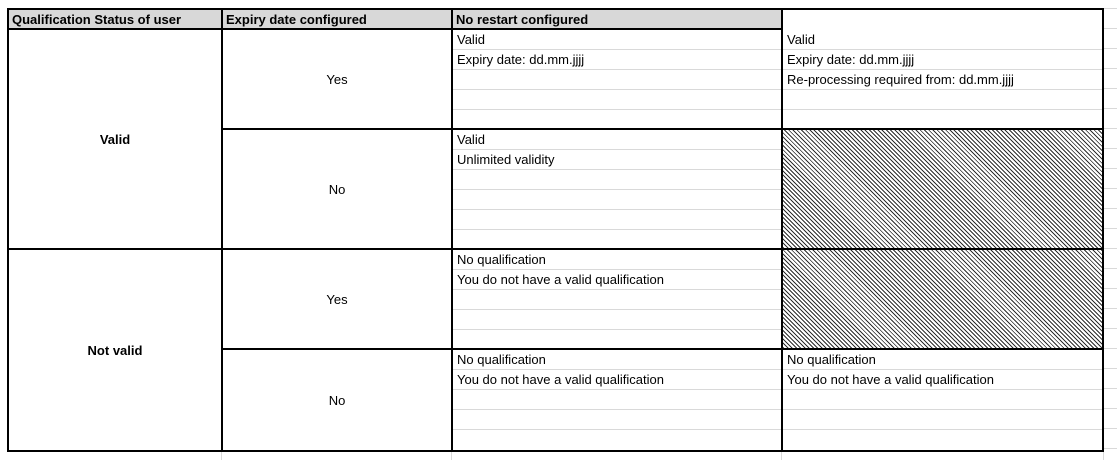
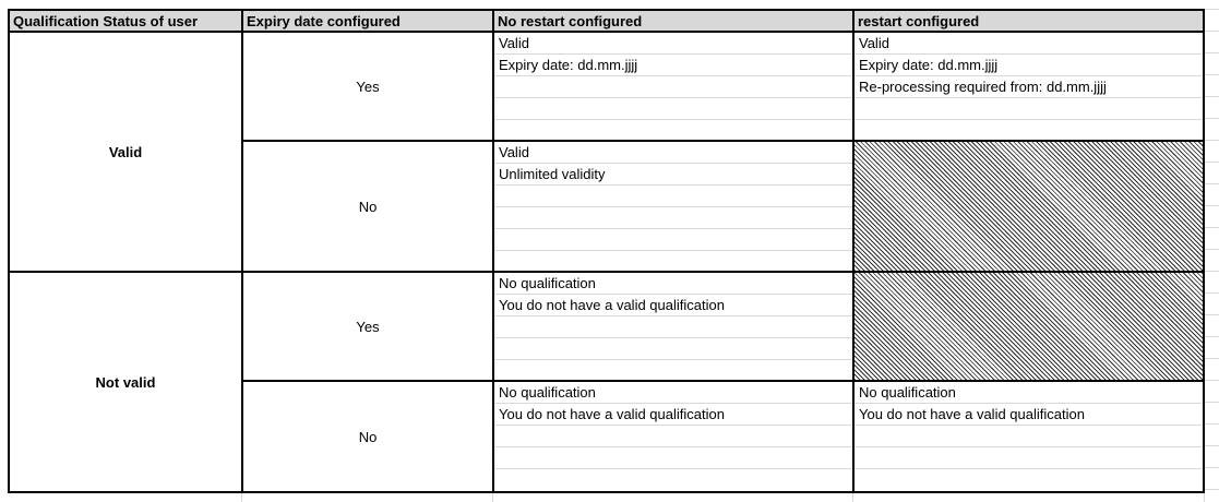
  Qualification Status of user
  Expiry date configured
  No restart configured
+ restart configured
  Valid
  Not valid
  Yes
  No
  Yes
  No
  Valid
  Expiry date: dd.mm.jjjj
  Valid
  Unlimited validity
  No qualification
  You do not have a valid qualification
  No qualification
  You do not have a valid qualification
  Valid
  Expiry date: dd.mm.jjjj
  Re-processing required from: dd.mm.jjjj
  No qualification
  You do not have a valid qualification
